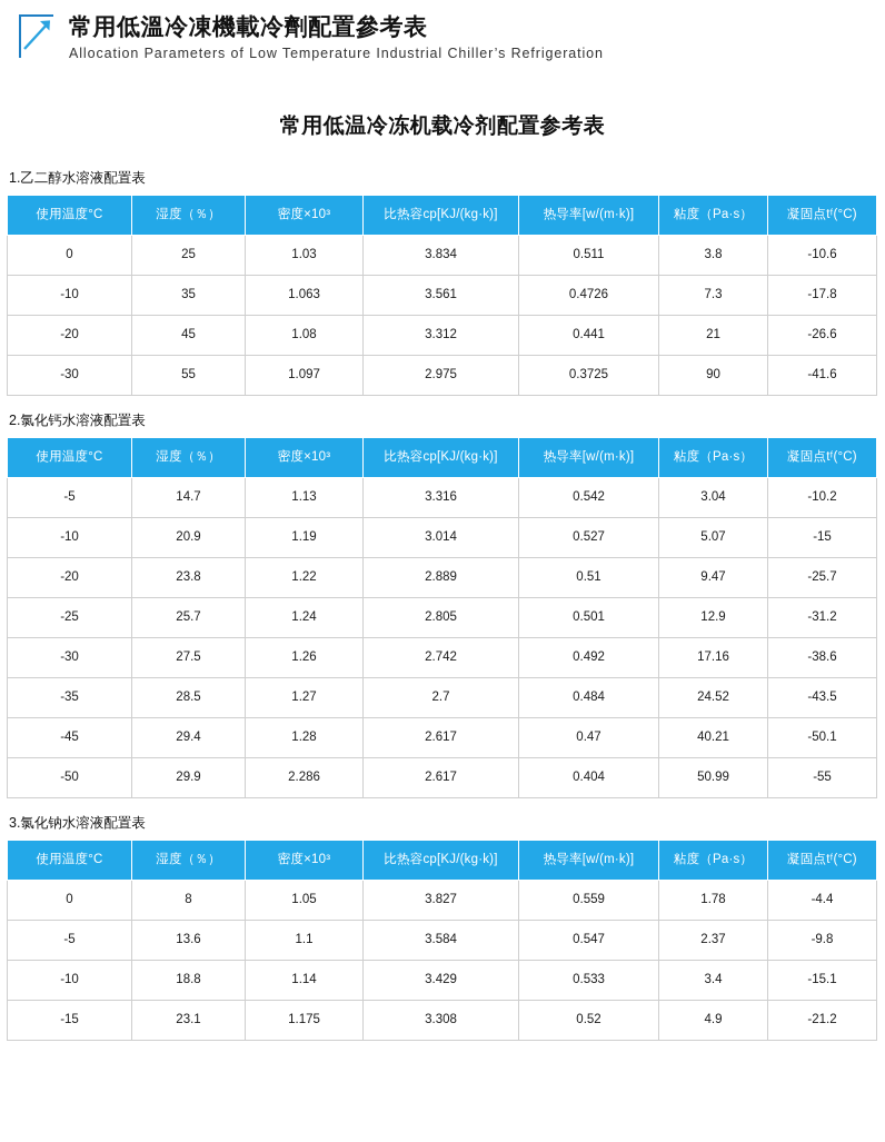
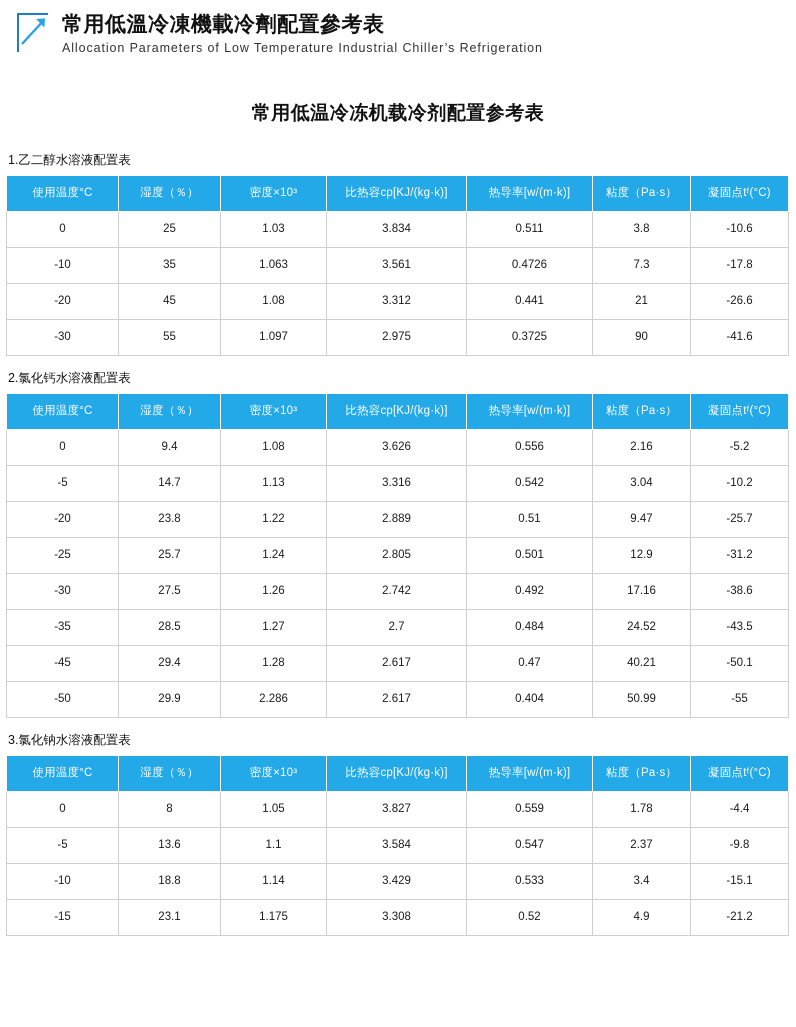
  常用低溫冷凍機載冷劑配置參考表
  Allocation Parameters of Low Temperature Industrial Chiller’s Refrigeration
  常用低温冷冻机载冷剂配置参考表
  1.乙二醇水溶液配置表
  使用温度°C	湿度（％）	密度×10³	比热容cp[KJ/(kg·k)]	热导率[w/(m·k)]	粘度（Pa·s）	凝固点tᶠ(°C)
  0	25	1.03	3.834	0.511	3.8	-10.6
  -10	35	1.063	3.561	0.4726	7.3	-17.8
  -20	45	1.08	3.312	0.441	21	-26.6
  -30	55	1.097	2.975	0.3725	90	-41.6
  2.氯化钙水溶液配置表
  使用温度°C	湿度（％）	密度×10³	比热容cp[KJ/(kg·k)]	热导率[w/(m·k)]	粘度（Pa·s）	凝固点tᶠ(°C)
+ 0	9.4	1.08	3.626	0.556	2.16	-5.2
  -5	14.7	1.13	3.316	0.542	3.04	-10.2
- -10	20.9	1.19	3.014	0.527	5.07	-15
  -20	23.8	1.22	2.889	0.51	9.47	-25.7
  -25	25.7	1.24	2.805	0.501	12.9	-31.2
  -30	27.5	1.26	2.742	0.492	17.16	-38.6
  -35	28.5	1.27	2.7	0.484	24.52	-43.5
  -45	29.4	1.28	2.617	0.47	40.21	-50.1
  -50	29.9	2.286	2.617	0.404	50.99	-55
  3.氯化钠水溶液配置表
  使用温度°C	湿度（％）	密度×10³	比热容cp[KJ/(kg·k)]	热导率[w/(m·k)]	粘度（Pa·s）	凝固点tᶠ(°C)
  0	8	1.05	3.827	0.559	1.78	-4.4
  -5	13.6	1.1	3.584	0.547	2.37	-9.8
  -10	18.8	1.14	3.429	0.533	3.4	-15.1
  -15	23.1	1.175	3.308	0.52	4.9	-21.2
